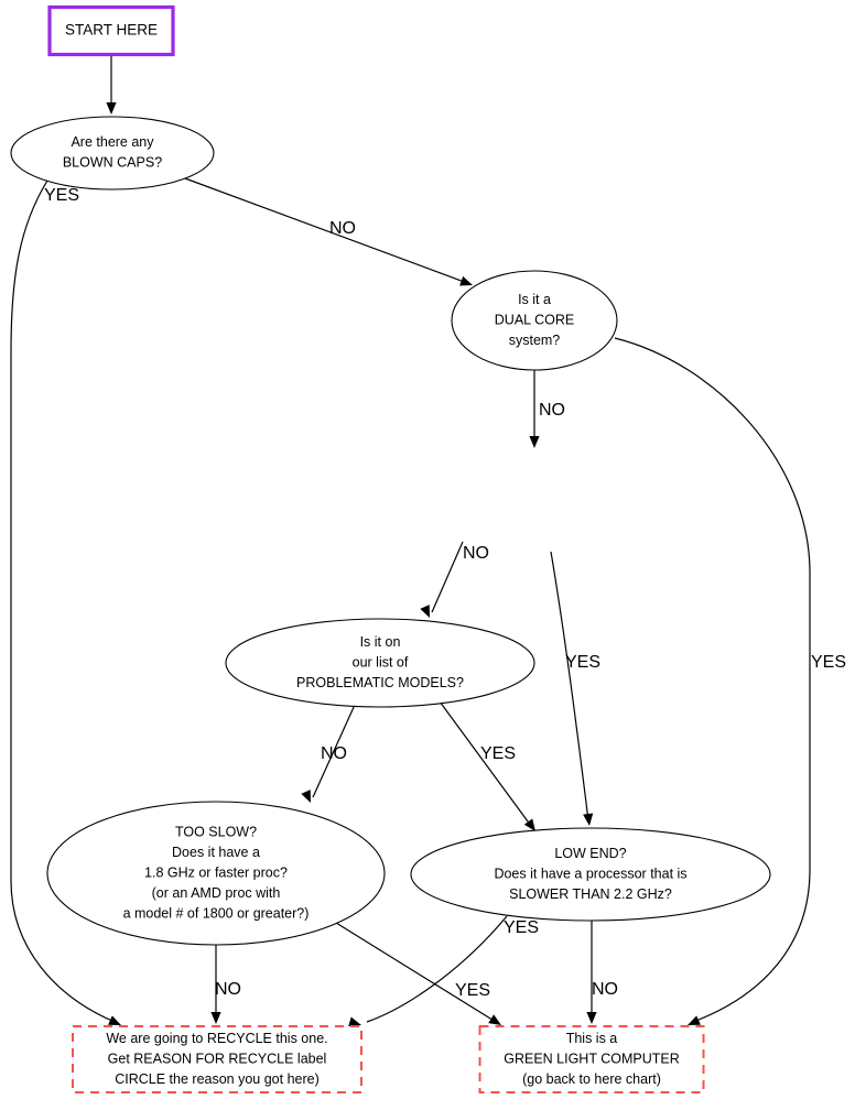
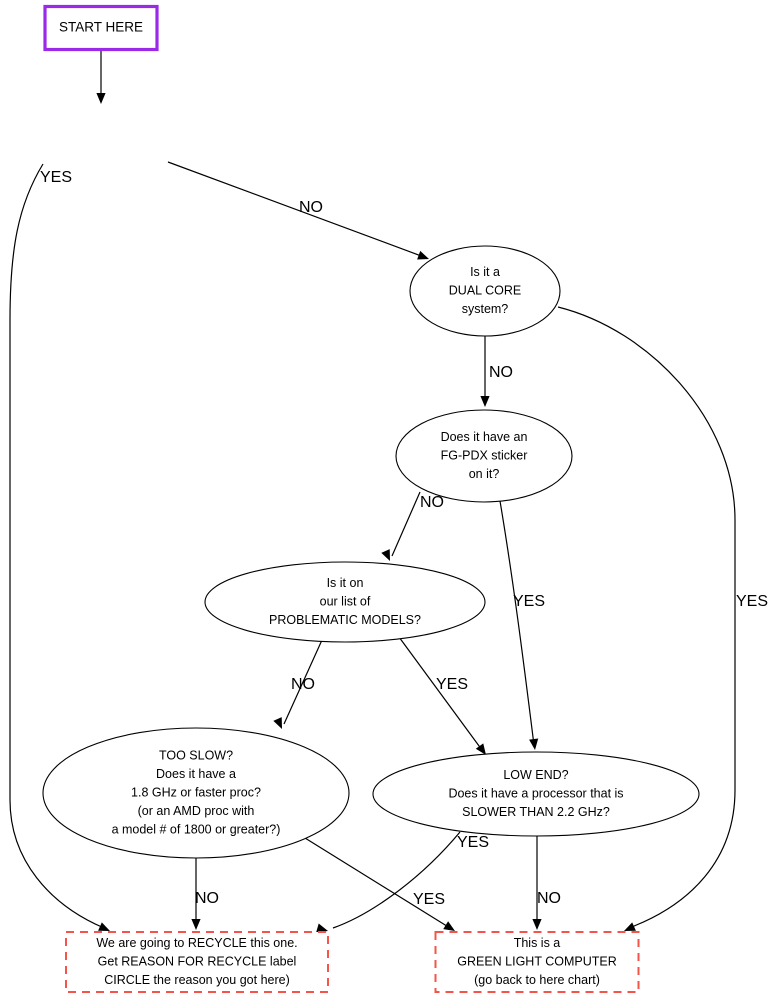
  START HERE
- Are there any
- BLOWN CAPS?
  Is it a
  DUAL CORE
  system?
+ Does it have an
+ FG-PDX sticker
+ on it?
  Is it on
  our list of
  PROBLEMATIC MODELS?
  TOO SLOW?
  Does it have a
  1.8 GHz or faster proc?
  (or an AMD proc with
  a model # of 1800 or greater?)
  LOW END?
  Does it have a processor that is
  SLOWER THAN 2.2 GHz?
  We are going to RECYCLE this one.
  Get REASON FOR RECYCLE label
  CIRCLE the reason you got here)
  This is a
  GREEN LIGHT COMPUTER
  (go back to here chart)
  YES
  NO
  NO
  YES
  NO
  YES
  NO
  YES
  NO
  YES
  YES
  NO
